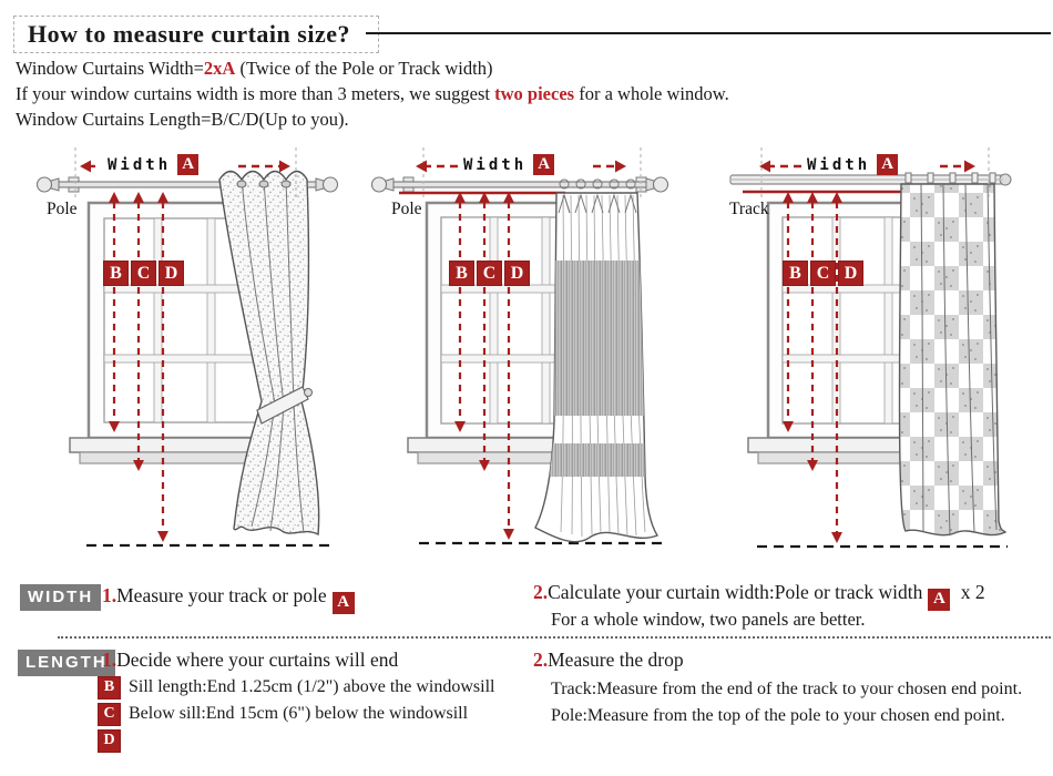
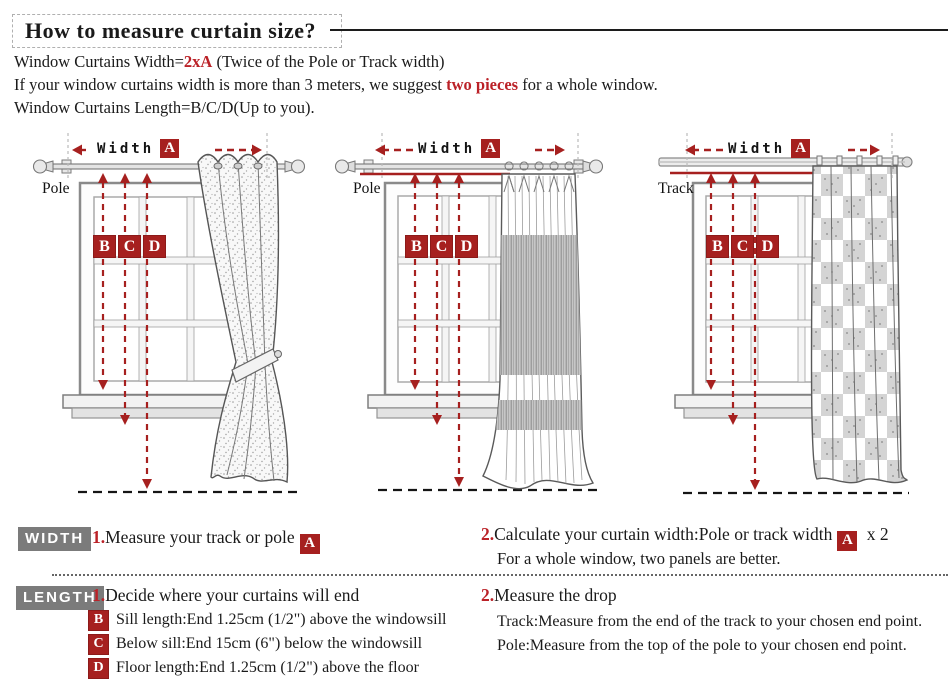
  How to measure curtain size?
  Window Curtains Width=2xA (Twice of the Pole or Track width)
  If your window curtains width is more than 3 meters, we suggest two pieces for a whole window.
  Window Curtains Length=B/C/D(Up to you).
  Width
  A
  Pole
  B
  C
  D
  Width
  A
  Pole
  B
  C
  D
  Width
  A
  Track
  B
  C
  D
  WIDTH
  1.Measure your track or pole A
  2.Calculate your curtain width:Pole or track width A x 2
  For a whole window, two panels are better.
  LENGTH
  1.Decide where your curtains will end
  B
  Sill length:End 1.25cm (1/2") above the windowsill
  C
  Below sill:End 15cm (6") below the windowsill
  D
+ Floor length:End 1.25cm (1/2") above the floor
  2.Measure the drop
  Track:Measure from the end of the track to your chosen end point.
  Pole:Measure from the top of the pole to your chosen end point.
